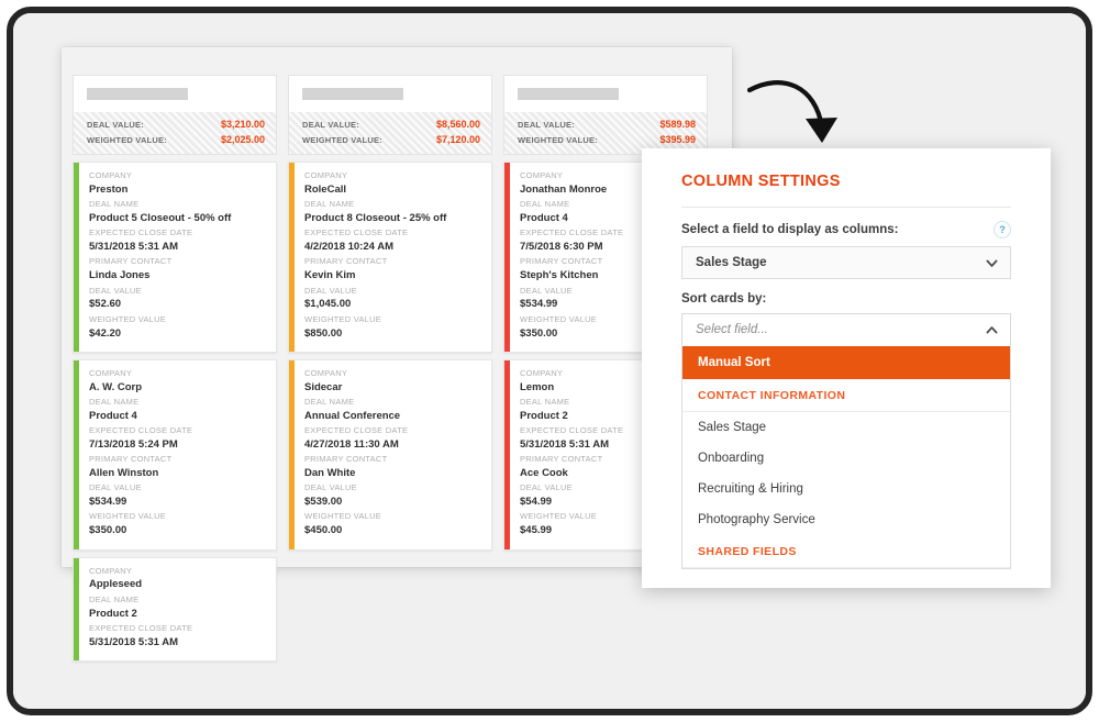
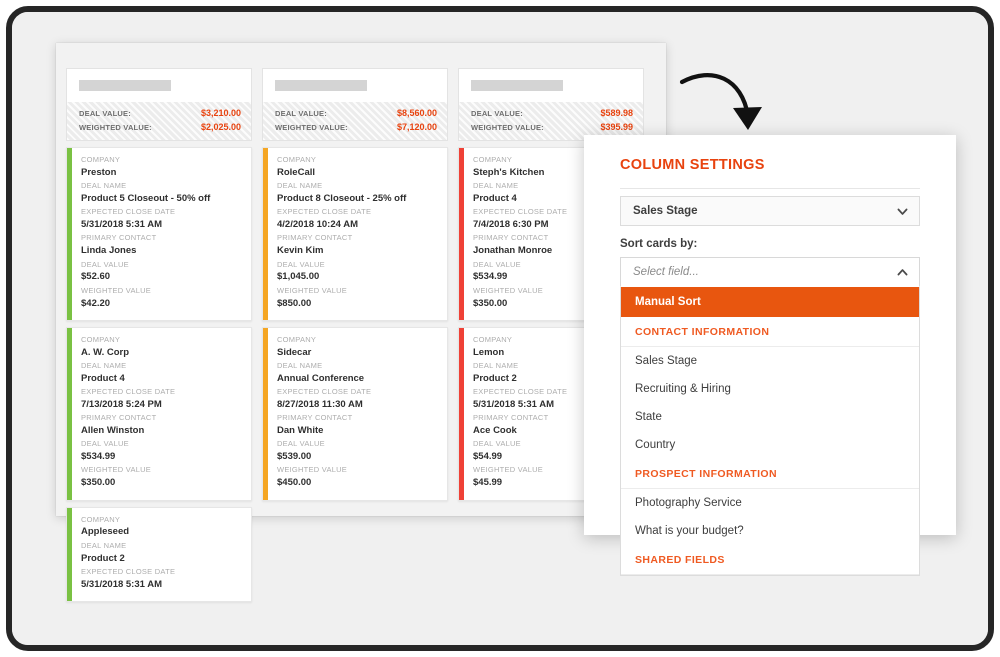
  DEAL VALUE:
  $3,210.00
  WEIGHTED VALUE:
  $2,025.00
  COMPANY
  Preston
  DEAL NAME
  Product 5 Closeout - 50% off
  EXPECTED CLOSE DATE
  5/31/2018 5:31 AM
  PRIMARY CONTACT
  Linda Jones
  DEAL VALUE
  $52.60
  WEIGHTED VALUE
  $42.20
  COMPANY
  A. W. Corp
  DEAL NAME
  Product 4
  EXPECTED CLOSE DATE
  7/13/2018 5:24 PM
  PRIMARY CONTACT
  Allen Winston
  DEAL VALUE
  $534.99
  WEIGHTED VALUE
  $350.00
  COMPANY
  Appleseed
  DEAL NAME
  Product 2
  EXPECTED CLOSE DATE
  5/31/2018 5:31 AM
  DEAL VALUE:
  $8,560.00
  WEIGHTED VALUE:
  $7,120.00
  COMPANY
  RoleCall
  DEAL NAME
  Product 8 Closeout - 25% off
  EXPECTED CLOSE DATE
  4/2/2018 10:24 AM
  PRIMARY CONTACT
  Kevin Kim
  DEAL VALUE
  $1,045.00
  WEIGHTED VALUE
  $850.00
  COMPANY
  Sidecar
  DEAL NAME
  Annual Conference
  EXPECTED CLOSE DATE
- 4/27/2018 11:30 AM
+ 8/27/2018 11:30 AM
  PRIMARY CONTACT
  Dan White
  DEAL VALUE
  $539.00
  WEIGHTED VALUE
  $450.00
  DEAL VALUE:
  $589.98
  WEIGHTED VALUE:
  $395.99
  COMPANY
- Jonathan Monroe
+ Steph's Kitchen
  DEAL NAME
  Product 4
  EXPECTED CLOSE DATE
- 7/5/2018 6:30 PM
+ 7/4/2018 6:30 PM
  PRIMARY CONTACT
- Steph's Kitchen
+ Jonathan Monroe
  DEAL VALUE
  $534.99
  WEIGHTED VALUE
  $350.00
  COMPANY
  Lemon
  DEAL NAME
  Product 2
  EXPECTED CLOSE DATE
  5/31/2018 5:31 AM
  PRIMARY CONTACT
  Ace Cook
  DEAL VALUE
  $54.99
  WEIGHTED VALUE
  $45.99
  COLUMN SETTINGS
- Select a field to display as columns:
- ?
  Sales Stage
  Sort cards by:
  Select field...
  Manual Sort
  CONTACT INFORMATION
  Sales Stage
- Onboarding
  Recruiting & Hiring
+ State
+ Country
+ PROSPECT INFORMATION
  Photography Service
+ What is your budget?
  SHARED FIELDS
